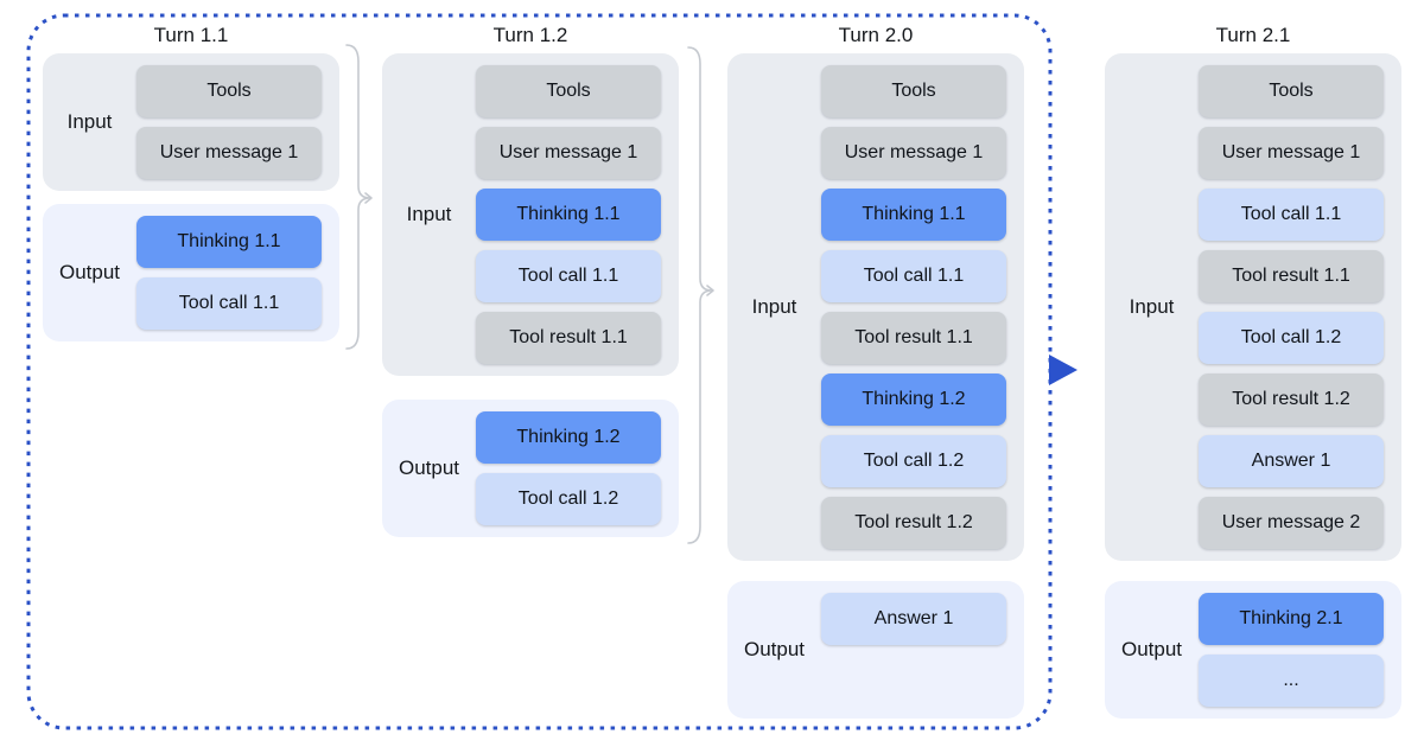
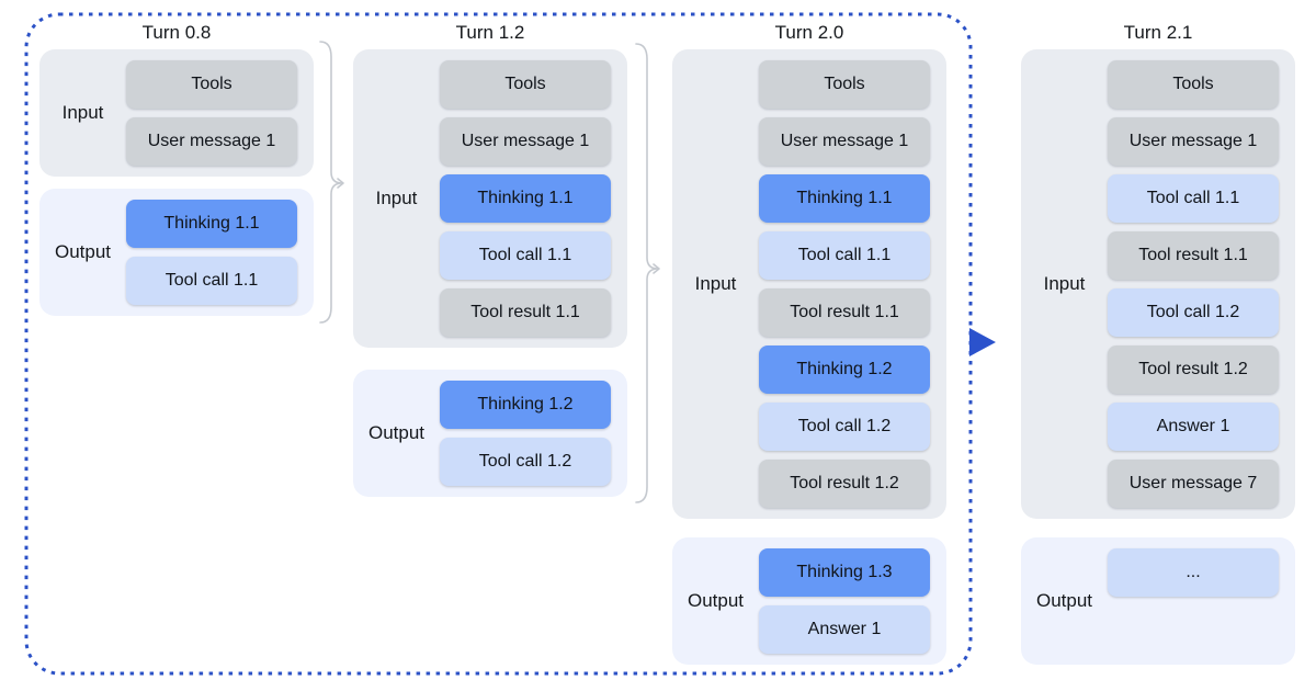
- Turn 1.1
+ Turn 0.8
  Input
  Tools
  User message 1
  Output
  Thinking 1.1
  Tool call 1.1
  Turn 1.2
  Input
  Tools
  User message 1
  Thinking 1.1
  Tool call 1.1
  Tool result 1.1
  Output
  Thinking 1.2
  Tool call 1.2
  Turn 2.0
  Input
  Tools
  User message 1
  Thinking 1.1
  Tool call 1.1
  Tool result 1.1
  Thinking 1.2
  Tool call 1.2
  Tool result 1.2
  Output
+ Thinking 1.3
  Answer 1
  Turn 2.1
  Input
  Tools
  User message 1
  Tool call 1.1
  Tool result 1.1
  Tool call 1.2
  Tool result 1.2
  Answer 1
- User message 2
+ User message 7
  Output
- Thinking 2.1
  ...
